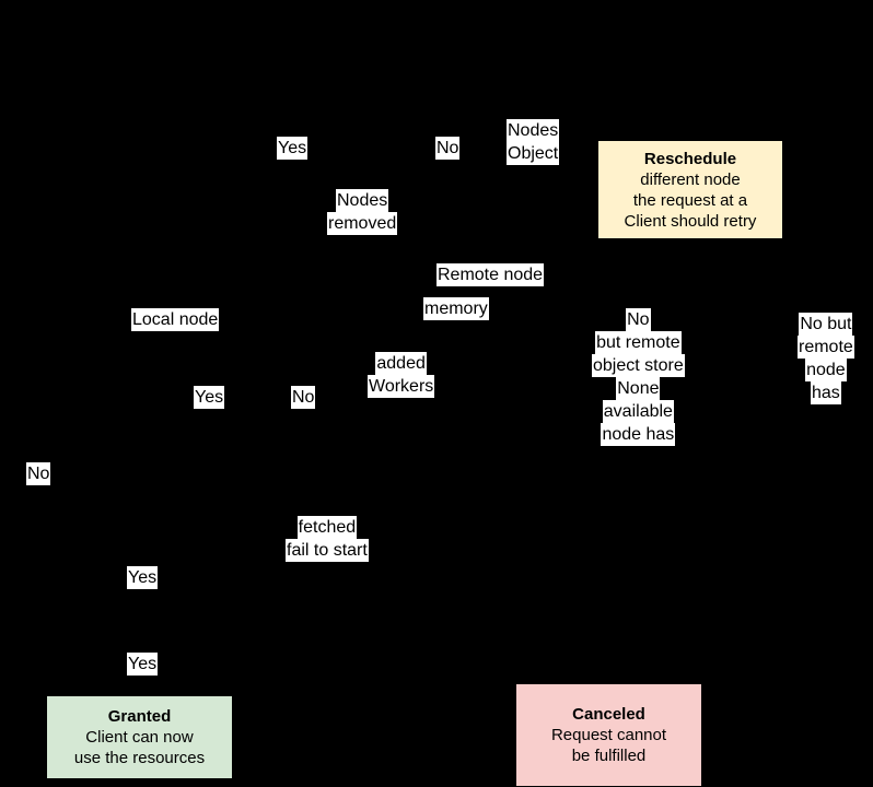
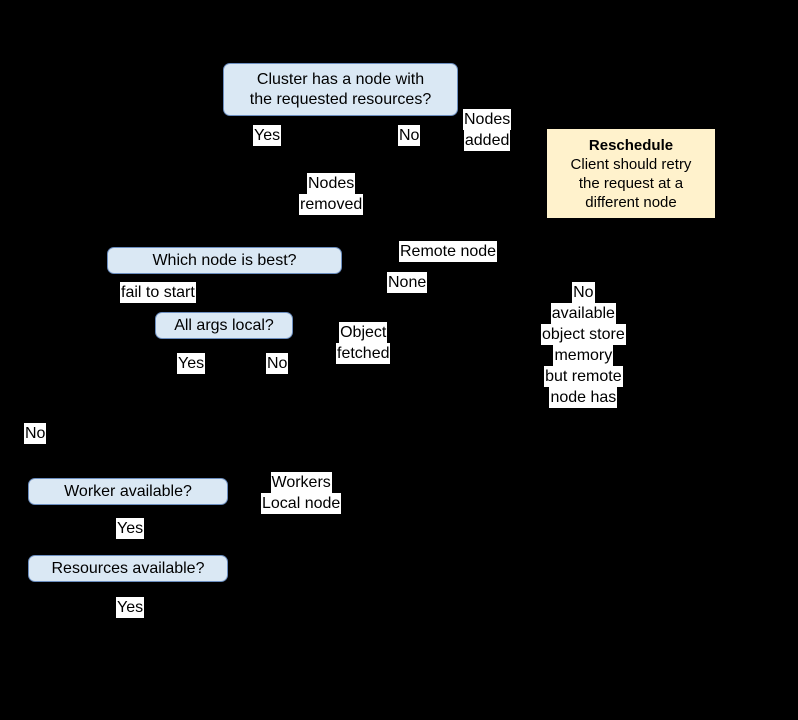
+ Cluster has a node with
+ the requested resources?
+ Which node is best?
+ All args local?
+ Worker available?
+ Resources available?
  Reschedule
- different node
+ Client should retry
  the request at a
- Client should retry
+ different node
- Granted
- Client can now
- use the resources
- Canceled
- Request cannot
- be fulfilled
  Yes
  No
  Nodes
- Object
+ added
  Nodes
  removed
  Remote node
- memory
+ None
- Local node
+ fail to start
- No but
- remote
- node
- has
  No
- but remote
+ available
  object store
- None
+ memory
- available
+ but remote
  node has
  Yes
  No
- added
+ Object
- Workers
+ fetched
  No
- fetched
+ Workers
- fail to start
+ Local node
  Yes
  Yes
